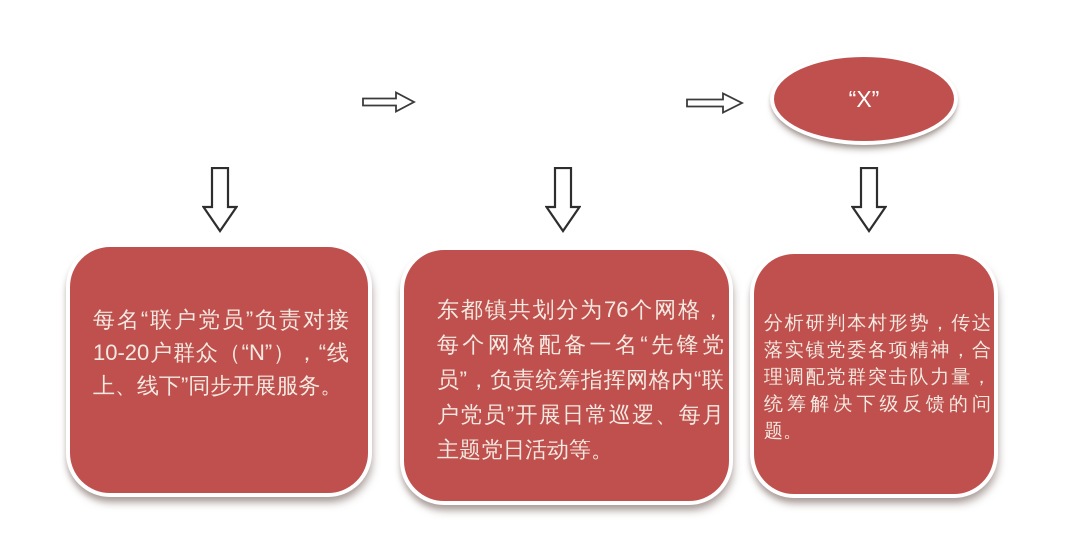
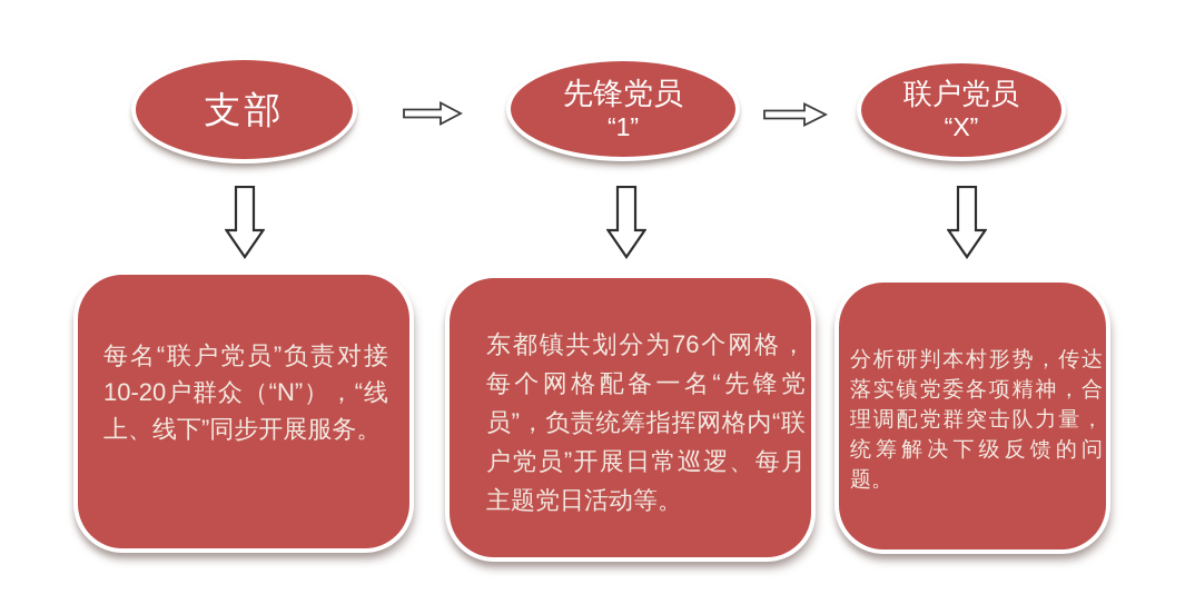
+ 支部
+ 先锋党员
+ “1”
+ 联户党员
  “X”
  每名“联户党员”负责对接10-20户群众（“N”），“线上、线下”同步开展服务。
  东都镇共划分为76个网格，每个网格配备一名“先锋党员”，负责统筹指挥网格内“联户党员”开展日常巡逻、每月主题党日活动等。
  分析研判本村形势，传达落实镇党委各项精神，合理调配党群突击队力量，统筹解决下级反馈的问题。
